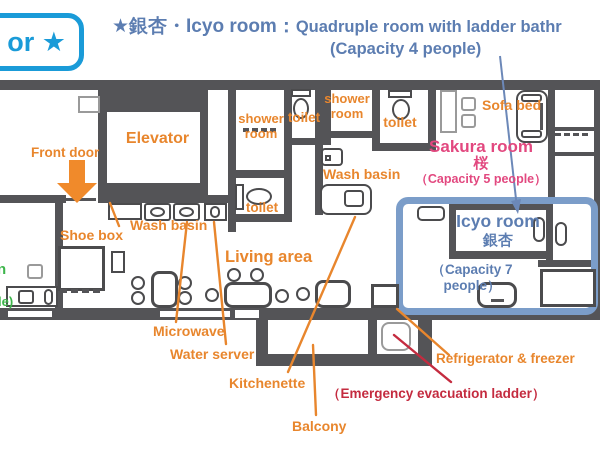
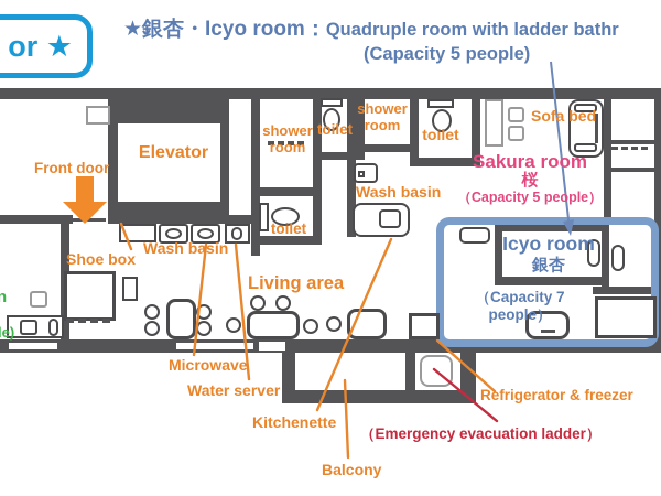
  or ★
  ★銀杏・Icyo room：Quadruple room with ladder bathr
- (Capacity 4 people)
+ (Capacity 5 people)
  Front door
  Elevator
  shower
  room
  toilet
  shower
  room
  toilet
  toilet
  Shoe box
  Wash basin
  Wash basin
  Living area
  Microwave
  Water server
  Kitchenette
  Balcony
  Sofa bed
  Refrigerator & freezer
  （Emergency evacuation ladder）
  Sakura room
  桜
  （Capacity 5 people）
  Icyo room
  銀杏
  （Capacity 7 people）
  n
